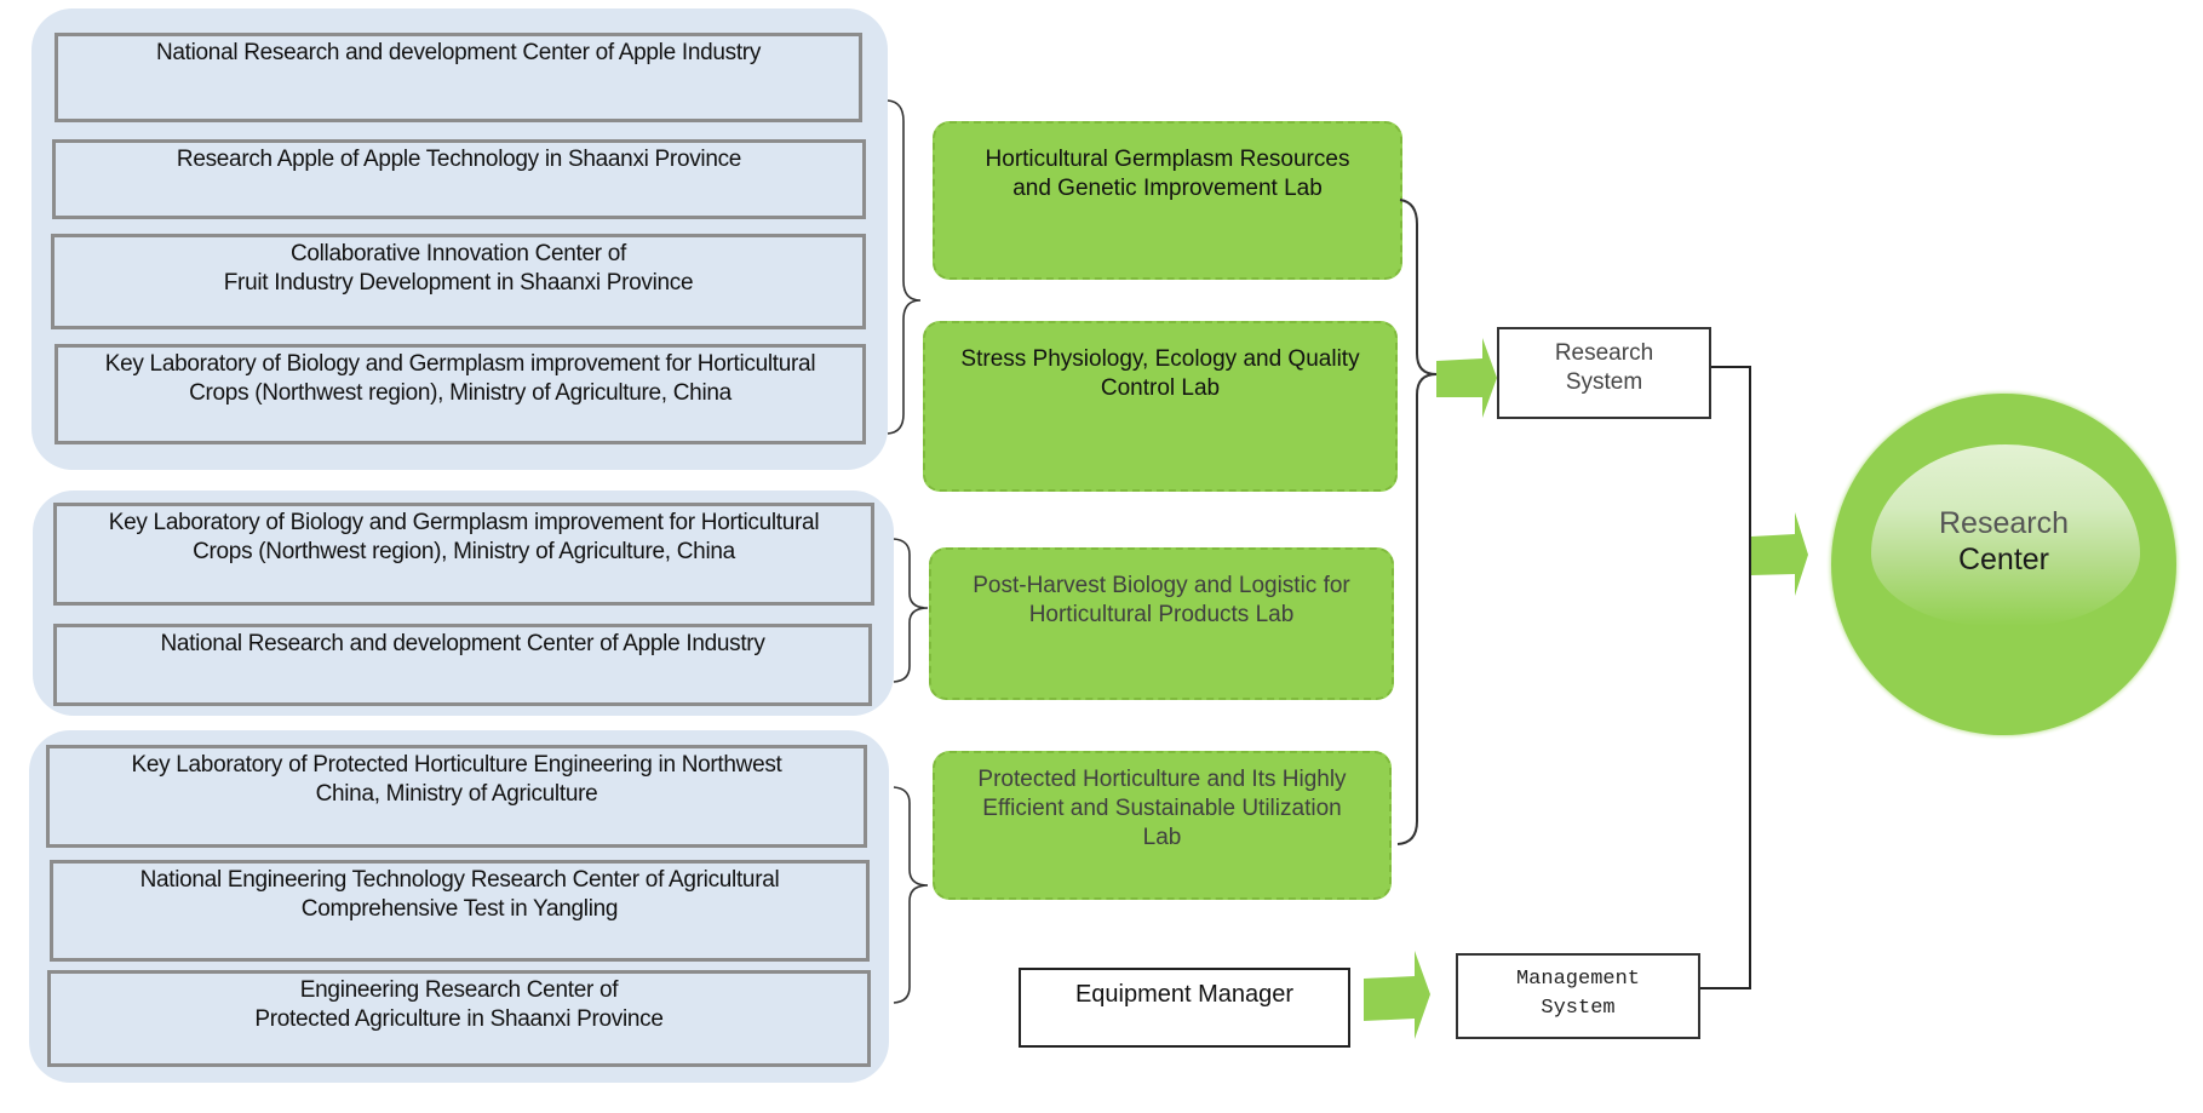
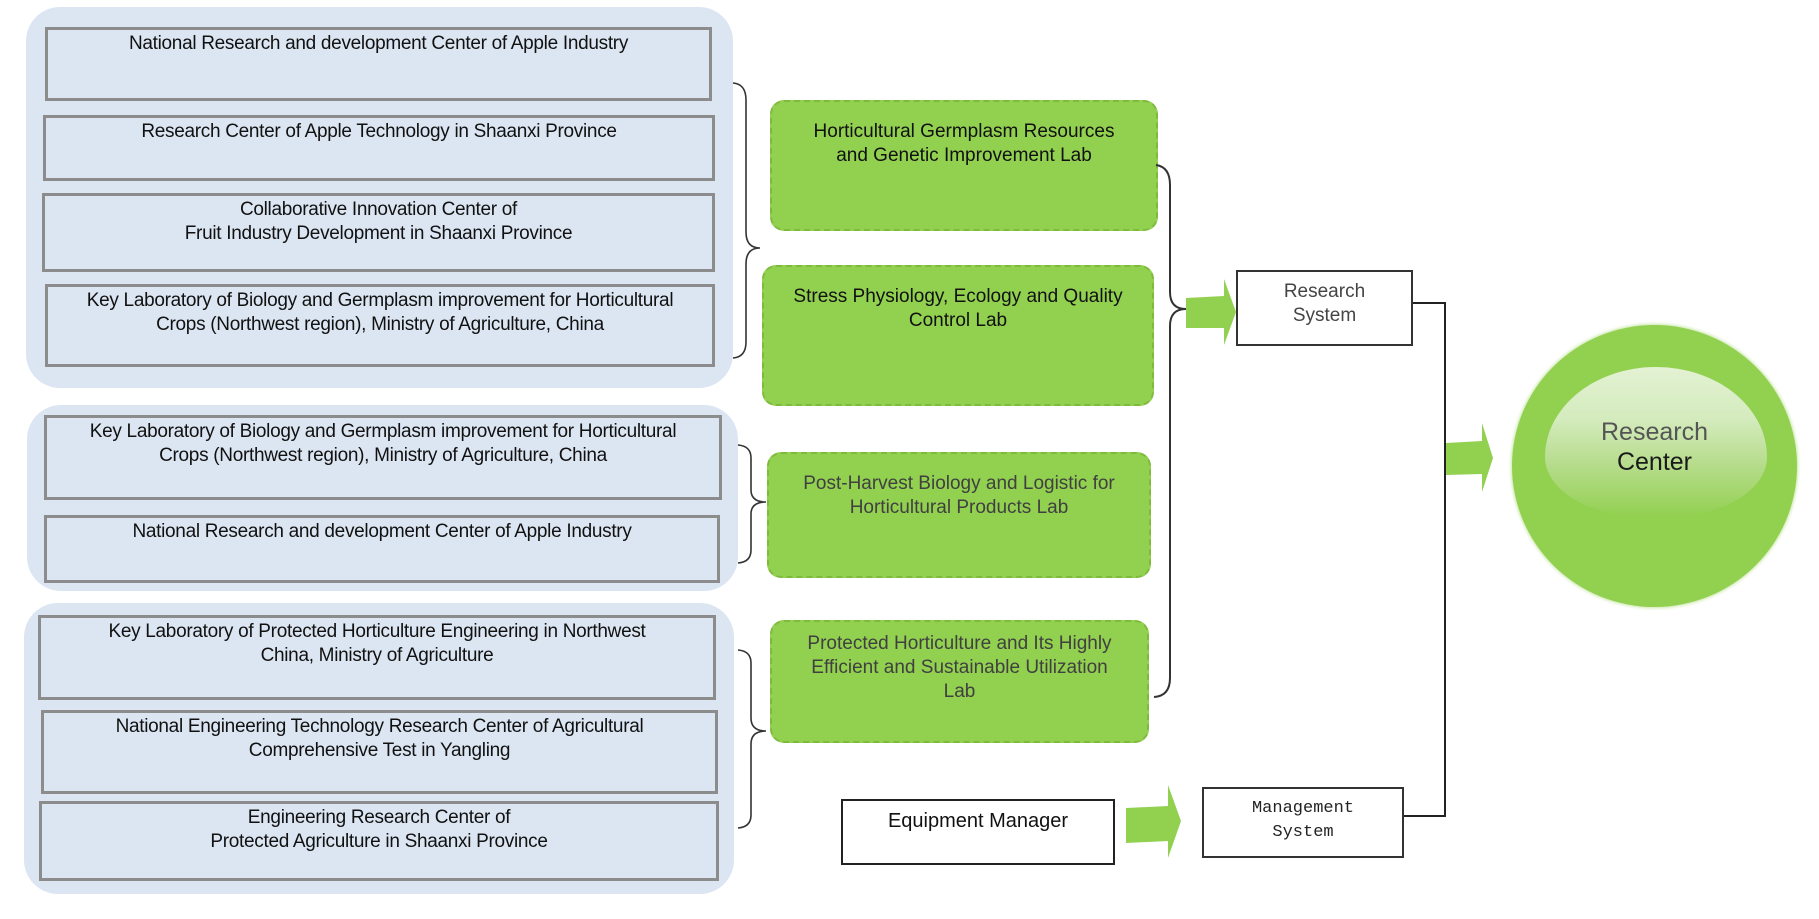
  National Research and development Center of Apple Industry
- Research Apple of Apple Technology in Shaanxi Province
+ Research Center of Apple Technology in Shaanxi Province
  Collaborative Innovation Center of
  Fruit Industry Development in Shaanxi Province
  Key Laboratory of Biology and Germplasm improvement for Horticultural
  Crops (Northwest region), Ministry of Agriculture, China
  Key Laboratory of Biology and Germplasm improvement for Horticultural
  Crops (Northwest region), Ministry of Agriculture, China
  National Research and development Center of Apple Industry
  Key Laboratory of Protected Horticulture Engineering in Northwest
  China, Ministry of Agriculture
  National Engineering Technology Research Center of Agricultural
  Comprehensive Test in Yangling
  Engineering Research Center of
  Protected Agriculture in Shaanxi Province
  Horticultural Germplasm Resources
  and Genetic Improvement Lab
  Stress Physiology, Ecology and Quality
  Control Lab
  Post-Harvest Biology and Logistic for
  Horticultural Products Lab
  Protected Horticulture and Its Highly
  Efficient and Sustainable Utilization
  Lab
  Research
  System
  Equipment Manager
  Management
  System
  Research
  Center
